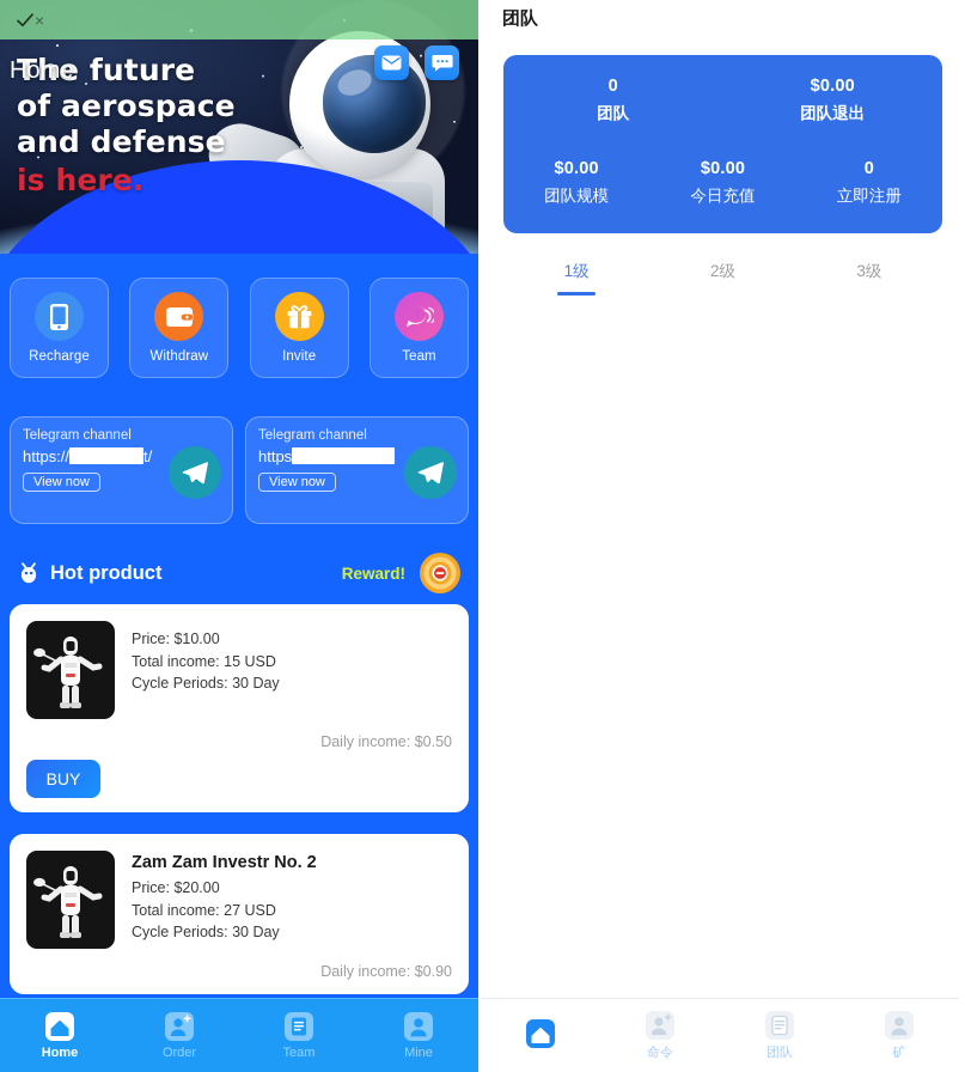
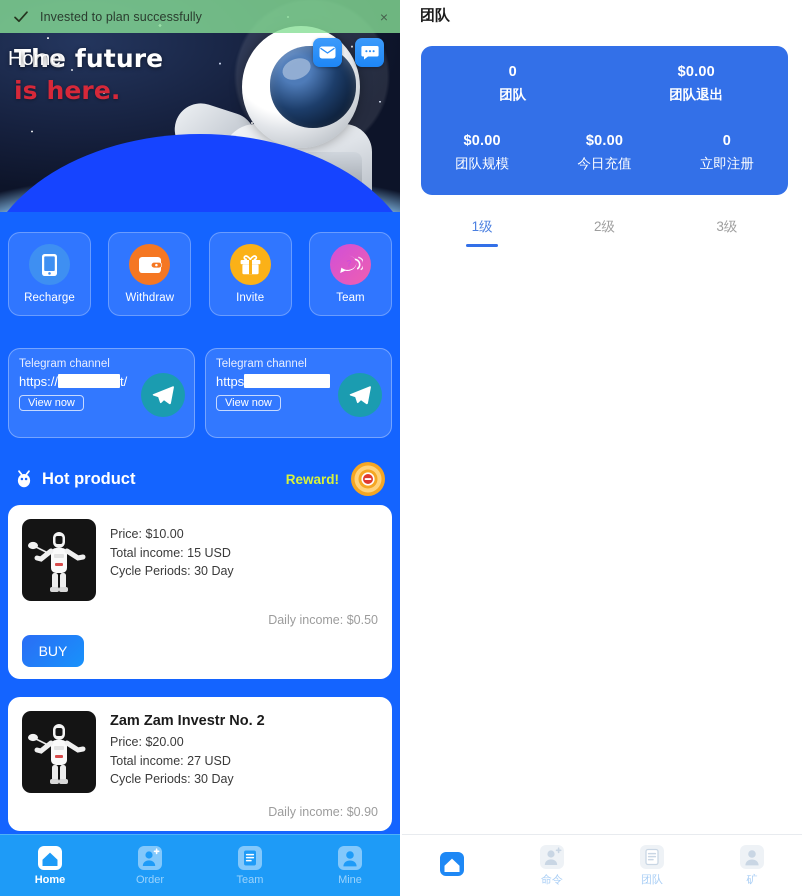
  The future
- of aerospace
- and defense
  is here.
  Home
+ Invested to plan successfully
  ×
  Recharge
  Withdraw
  Invite
  Team
  Telegram channel
  https:// t/
  View now
  Telegram channel
  https
  View now
  Hot product
  Reward!
  Price: $10.00
  Total income: 15 USD
  Cycle Periods: 30 Day
  Daily income: $0.50
  BUY
  Zam Zam Investr No. 2
  Price: $20.00
  Total income: 27 USD
  Cycle Periods: 30 Day
  Daily income: $0.90
  Home
  Order
  Team
  Mine
  团队
  0
  团队
  $0.00
  团队退出
  $0.00
  团队规模
  $0.00
  今日充值
  0
  立即注册
  1级
  2级
  3级
  命令
  团队
  矿
